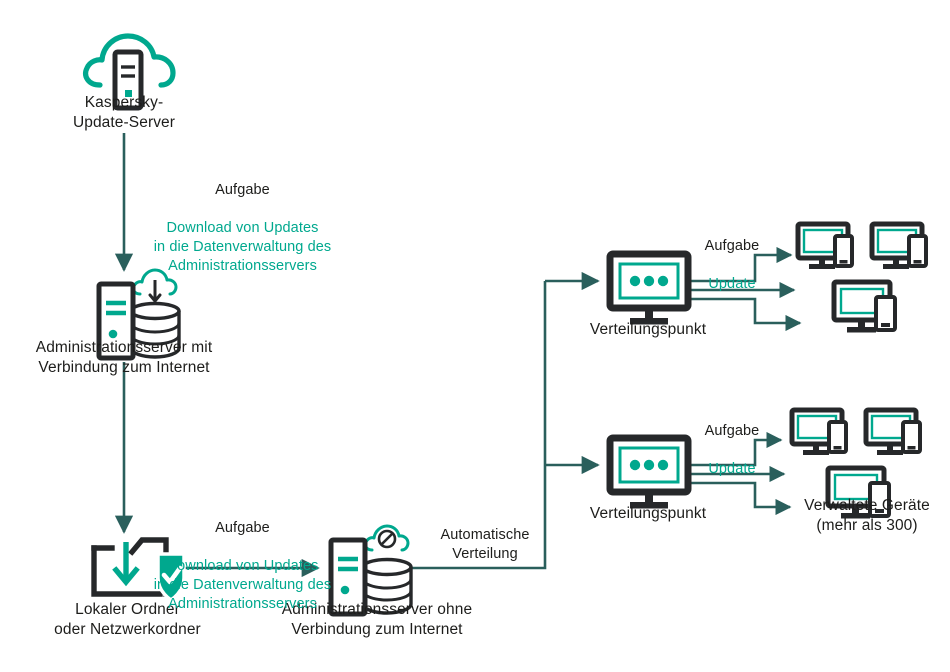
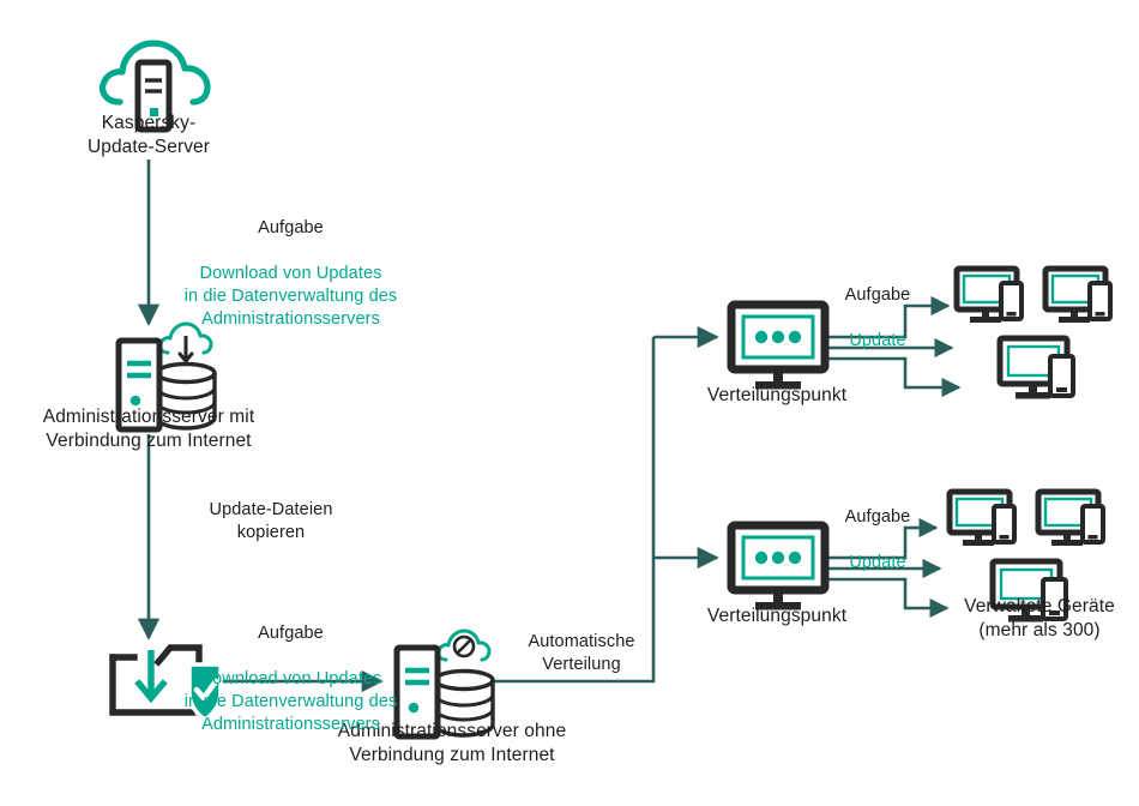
  Kaspersky-
  Update-Server
  Administrationsserver mit
  Verbindung zum Internet
- Lokaler Ordner
- oder Netzwerkordner
  Administrationsserver ohne
  Verbindung zum Internet
  Verteilungspunkt
  Verteilungspunkt
  Verwaltete Geräte
  (mehr als 300)
  Aufgabe
  Download von Updates
  in die Datenverwaltung des
  Administrationsservers
+ Update-Dateien
+ kopieren
  Aufgabe
  Download von Updates
  in die Datenverwaltung des
  Administrationsservers
  Automatische
  Verteilung
  Aufgabe
  Update
  Aufgabe
  Update
